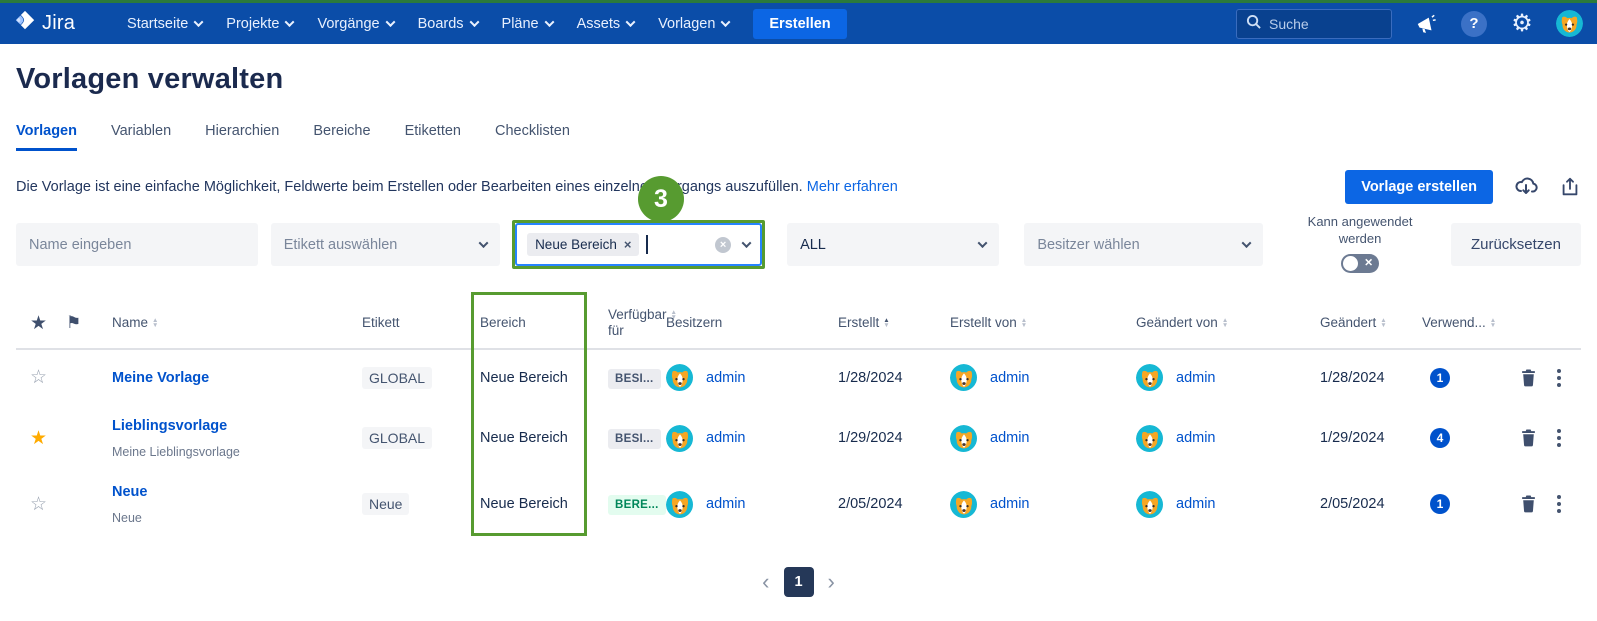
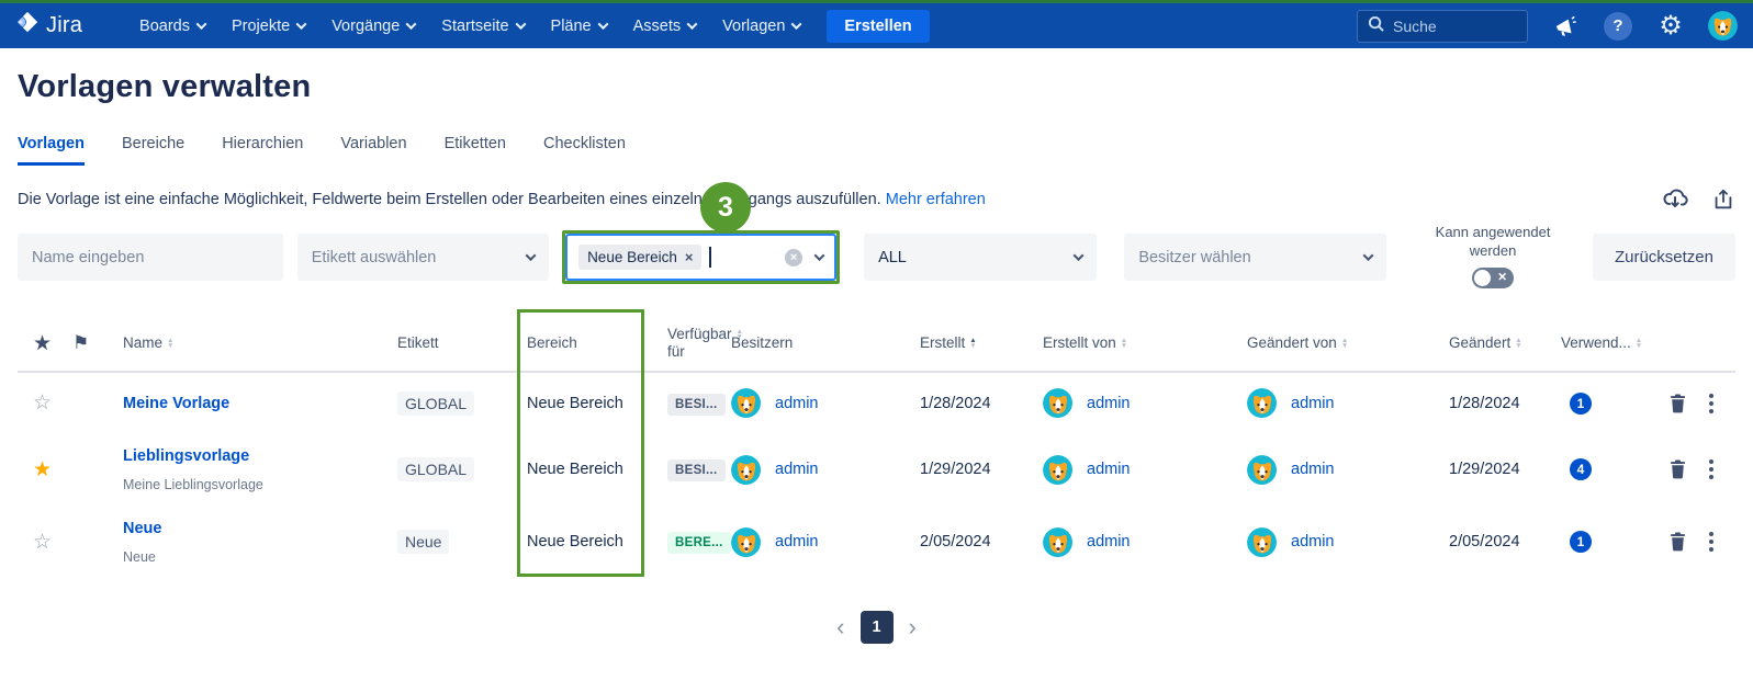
  Jira
- Startseite
+ Boards
  Projekte
  Vorgänge
- Boards
+ Startseite
  Pläne
  Assets
  Vorlagen
  Erstellen
  Suche
  ?
  ⚙
  Vorlagen verwalten
  Vorlagen
- Variablen
+ Bereiche
  Hierarchien
- Bereiche
+ Variablen
  Etiketten
  Checklisten
  Die Vorlage ist eine einfache Möglichkeit, Feldwerte beim Erstellen oder Bearbeiten eines einzelngangs auszufüllen. Mehr erfahren
- Vorlage erstellen
  3
  Name eingeben
  Etikett auswählen
  Neue Bereich
  ×
  ×
  ALL
  Besitzer wählen
  Kann angewendet werden
  ✕
  Zurücksetzen
  ★
  ⚑
  Name
  Etikett
  Bereich
  Verfügbar für
  Besitzern
  Erstellt
  Erstellt von
  Geändert von
  Geändert
  Verwend...
  ☆
  Meine Vorlage
  GLOBAL
  Neue Bereich
  BESI...
  admin
  1/28/2024
  admin
  admin
  1/28/2024
  1
  ★
  Lieblingsvorlage
  Meine Lieblingsvorlage
  GLOBAL
  Neue Bereich
  BESI...
  admin
  1/29/2024
  admin
  admin
  1/29/2024
  4
  ☆
  Neue
  Neue
  Neue
  Neue Bereich
  BERE...
  admin
  2/05/2024
  admin
  admin
  2/05/2024
  1
  ‹
  1
  ›
